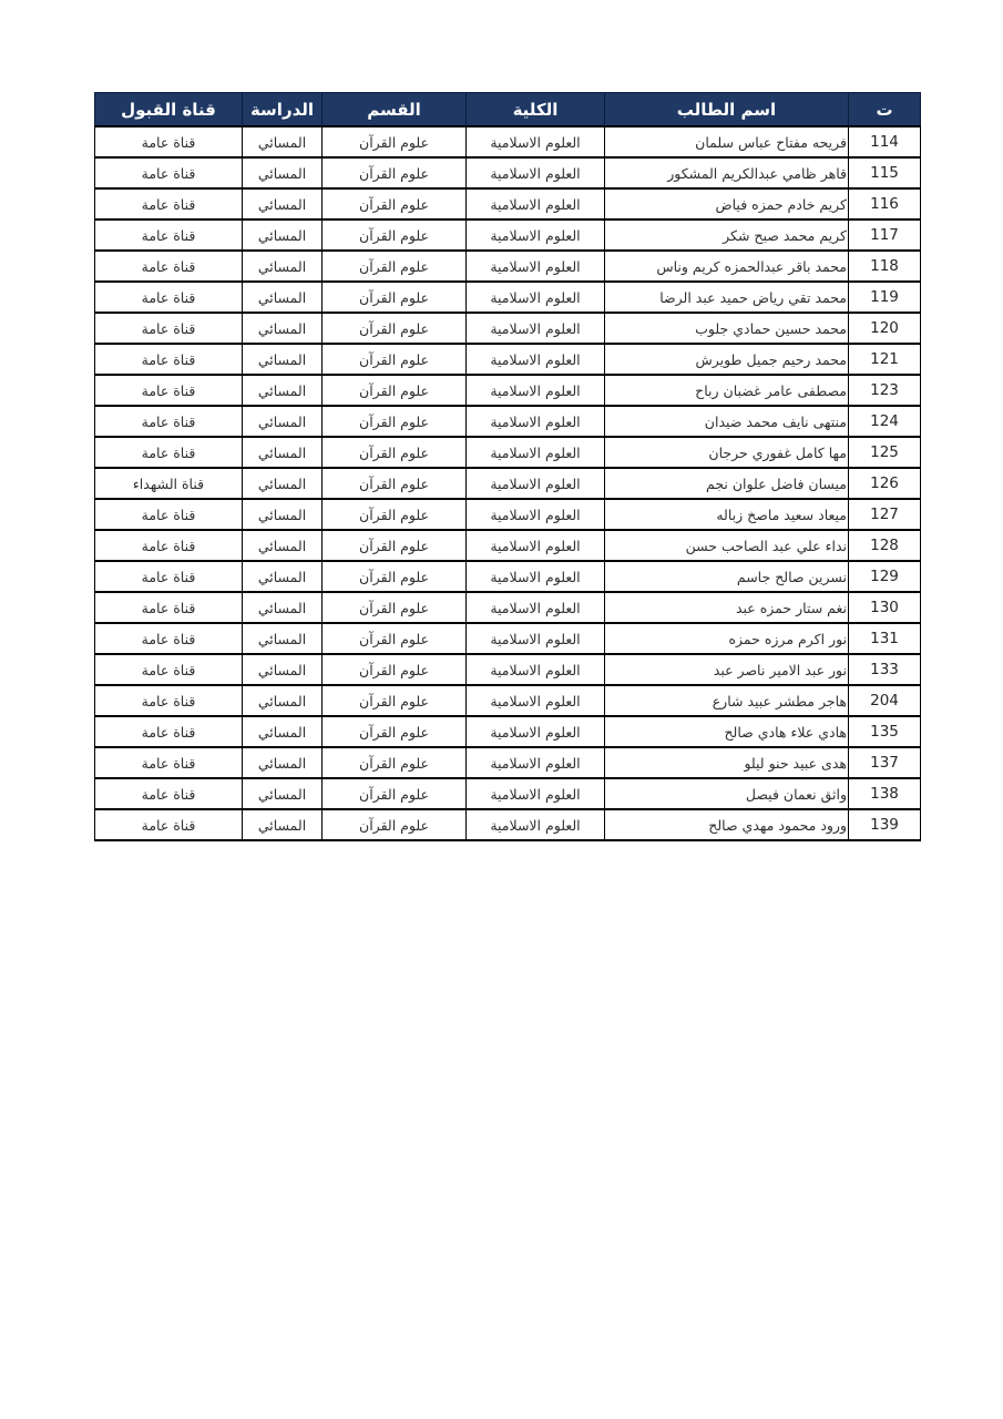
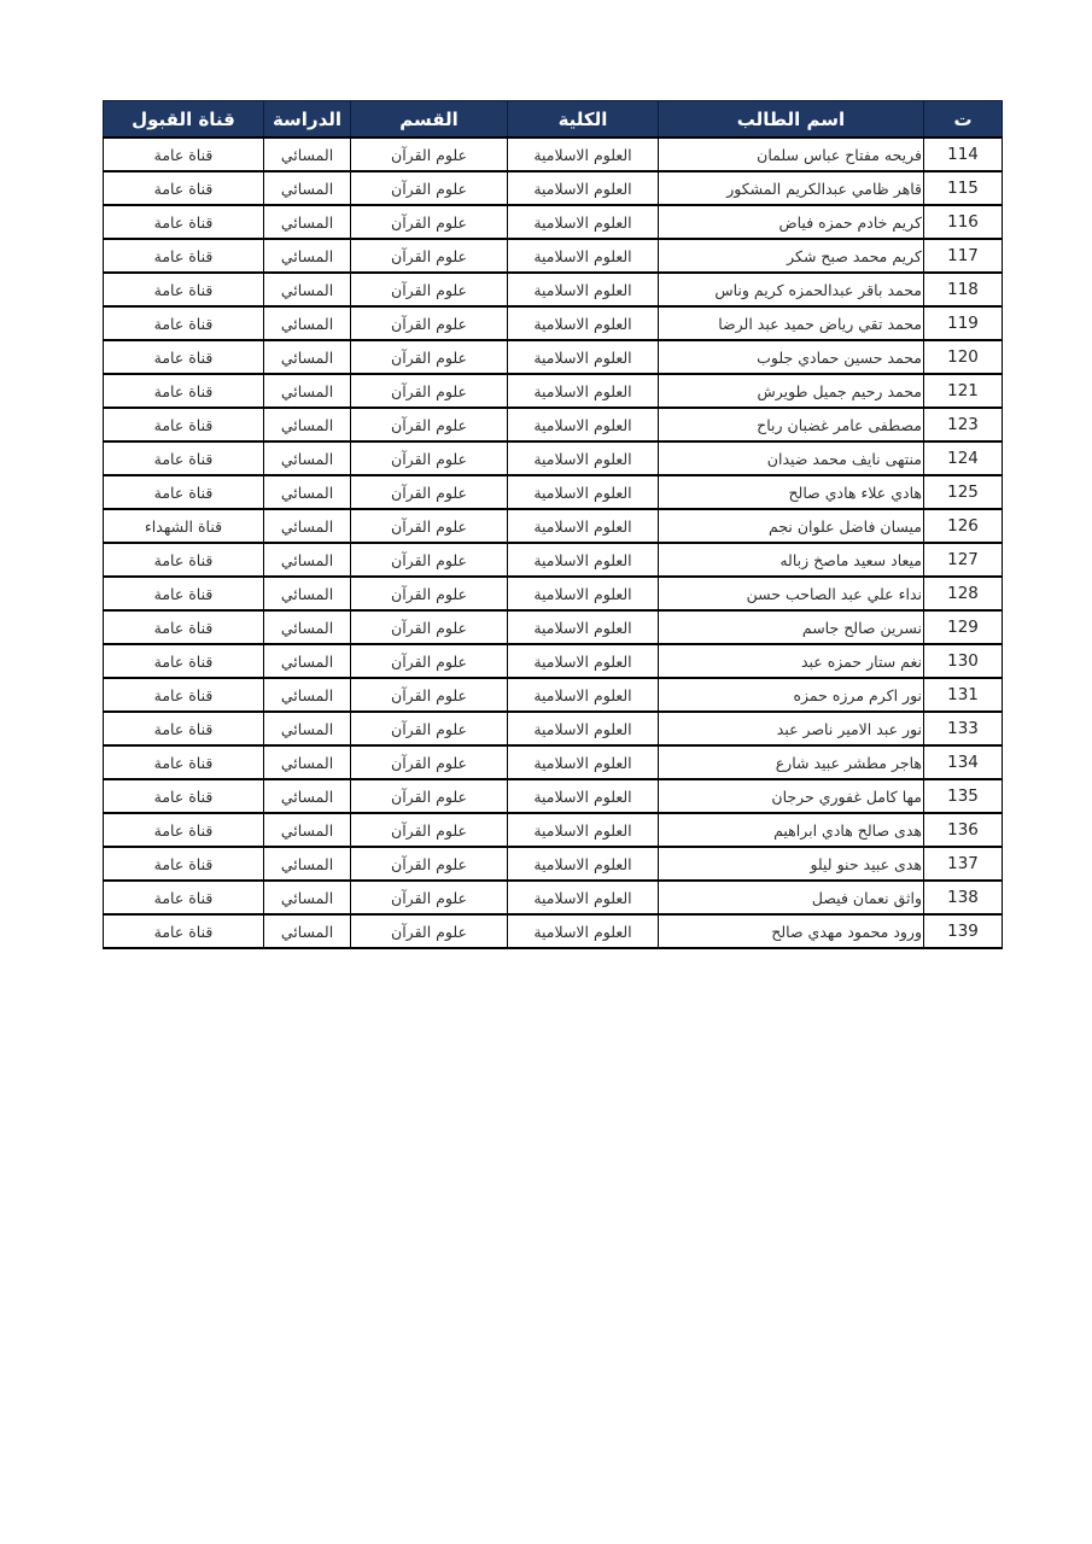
  ت	اسم الطالب	الكلية	القسم	الدراسة	قناة القبول
  114	فريحه مفتاح عباس سلمان	العلوم الاسلامية	علوم القرآن	المسائي	قناة عامة
  115	قاهر ظامي عبدالكريم المشكور	العلوم الاسلامية	علوم القرآن	المسائي	قناة عامة
  116	كريم خادم حمزه فياض	العلوم الاسلامية	علوم القرآن	المسائي	قناة عامة
  117	كريم محمد صبح شكر	العلوم الاسلامية	علوم القرآن	المسائي	قناة عامة
  118	محمد باقر عبدالحمزه كريم وناس	العلوم الاسلامية	علوم القرآن	المسائي	قناة عامة
  119	محمد تقي رياض حميد عبد الرضا	العلوم الاسلامية	علوم القرآن	المسائي	قناة عامة
  120	محمد حسين حمادي جلوب	العلوم الاسلامية	علوم القرآن	المسائي	قناة عامة
  121	محمد رحيم جميل طويرش	العلوم الاسلامية	علوم القرآن	المسائي	قناة عامة
  123	مصطفى عامر غضبان رباح	العلوم الاسلامية	علوم القرآن	المسائي	قناة عامة
  124	منتهى نايف محمد ضيدان	العلوم الاسلامية	علوم القرآن	المسائي	قناة عامة
- 125	مها كامل غفوري حرجان	العلوم الاسلامية	علوم القرآن	المسائي	قناة عامة
+ 125	هادي علاء هادي صالح	العلوم الاسلامية	علوم القرآن	المسائي	قناة عامة
  126	ميسان فاضل علوان نجم	العلوم الاسلامية	علوم القرآن	المسائي	قناة الشهداء
  127	ميعاد سعيد ماصخ زباله	العلوم الاسلامية	علوم القرآن	المسائي	قناة عامة
  128	نداء علي عبد الصاحب حسن	العلوم الاسلامية	علوم القرآن	المسائي	قناة عامة
  129	نسرين صالح جاسم	العلوم الاسلامية	علوم القرآن	المسائي	قناة عامة
  130	نغم ستار حمزه عبد	العلوم الاسلامية	علوم القرآن	المسائي	قناة عامة
  131	نور اكرم مرزه حمزه	العلوم الاسلامية	علوم القرآن	المسائي	قناة عامة
  133	نور عبد الامير ناصر عبد	العلوم الاسلامية	علوم القرآن	المسائي	قناة عامة
- 204	هاجر مطشر عبيد شارع	العلوم الاسلامية	علوم القرآن	المسائي	قناة عامة
+ 134	هاجر مطشر عبيد شارع	العلوم الاسلامية	علوم القرآن	المسائي	قناة عامة
- 135	هادي علاء هادي صالح	العلوم الاسلامية	علوم القرآن	المسائي	قناة عامة
+ 135	مها كامل غفوري حرجان	العلوم الاسلامية	علوم القرآن	المسائي	قناة عامة
+ 136	هدى صالح هادي ابراهيم	العلوم الاسلامية	علوم القرآن	المسائي	قناة عامة
  137	هدى عبيد حنو ليلو	العلوم الاسلامية	علوم القرآن	المسائي	قناة عامة
  138	واثق نعمان فيصل	العلوم الاسلامية	علوم القرآن	المسائي	قناة عامة
  139	ورود محمود مهدي صالح	العلوم الاسلامية	علوم القرآن	المسائي	قناة عامة
